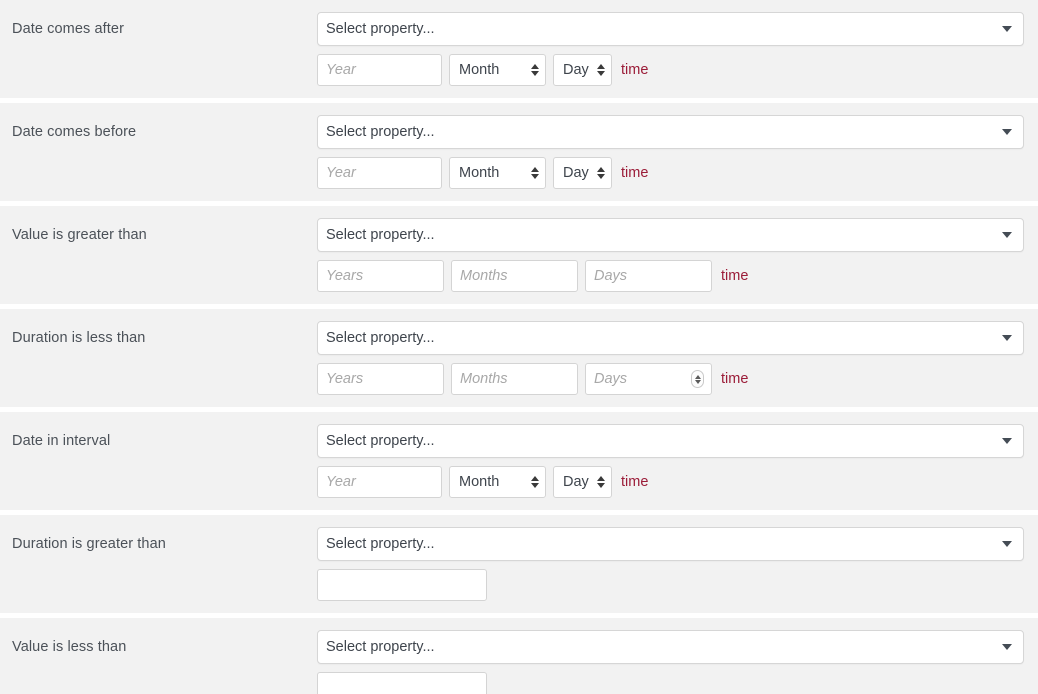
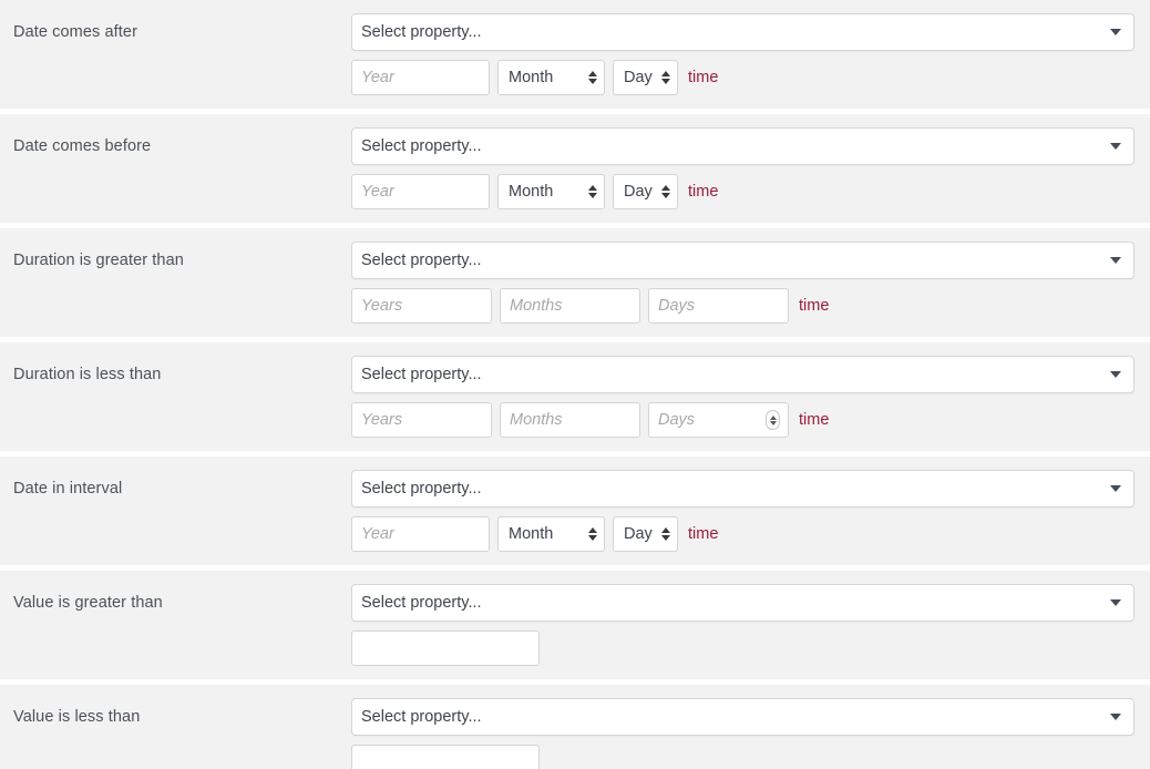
  Date comes after
  Select property...
  Year
  Month
  Day
  time
  Date comes before
  Select property...
  Year
  Month
  Day
  time
- Value is greater than
+ Duration is greater than
  Select property...
  Years
  Months
  Days
  time
  Duration is less than
  Select property...
  Years
  Months
  Days
  time
  Date in interval
  Select property...
  Year
  Month
  Day
  time
- Duration is greater than
+ Value is greater than
  Select property...
  Value is less than
  Select property...
